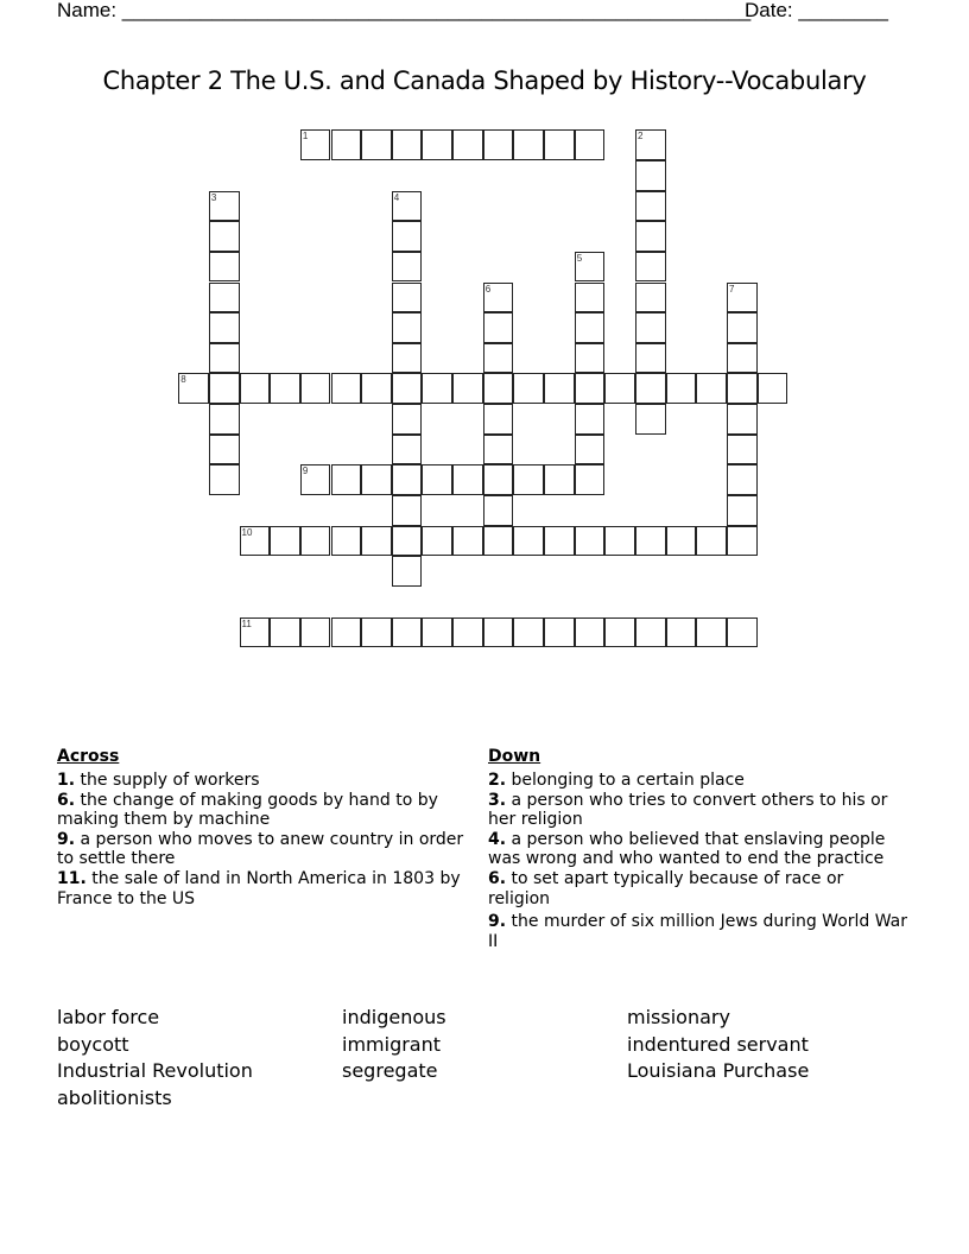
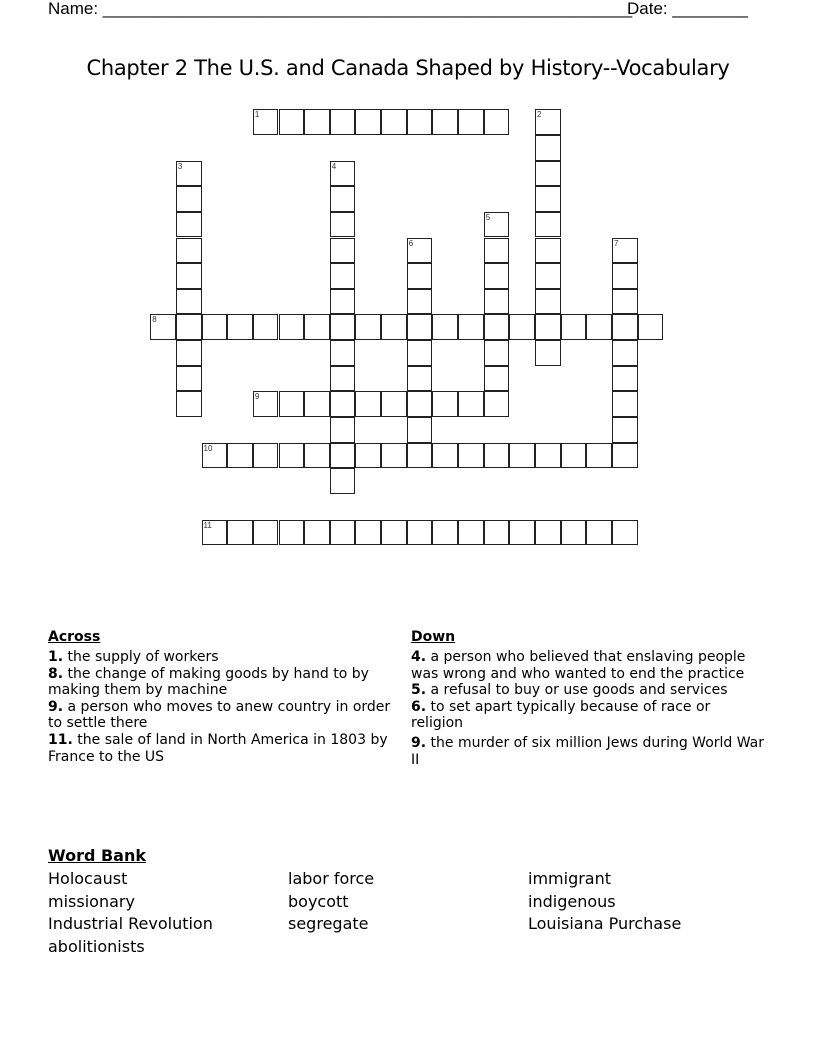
  Name: ________________________________________________________
  Date: ________
  Chapter 2 The U.S. and Canada Shaped by History--Vocabulary
  1
  2
  3
  4
  5
  6
  7
  8
  9
  10
  11
  Across
  1. the supply of workers
- 6. the change of making goods by hand to by making them by machine
+ 8. the change of making goods by hand to by making them by machine
  9. a person who moves to anew country in order to settle there
  11. the sale of land in North America in 1803 by France to the US
  Down
- 2. belonging to a certain place
- 3. a person who tries to convert others to his or her religion
  4. a person who believed that enslaving people was wrong and who wanted to end the practice
+ 5. a refusal to buy or use goods and services
  6. to set apart typically because of race or religion
  9. the murder of six million Jews during World War II
+ Word Bank
+ Holocaust
  labor force
- indigenous
+ immigrant
  missionary
  boycott
- immigrant
+ indigenous
- indentured servant
  Industrial Revolution
  segregate
  Louisiana Purchase
  abolitionists
